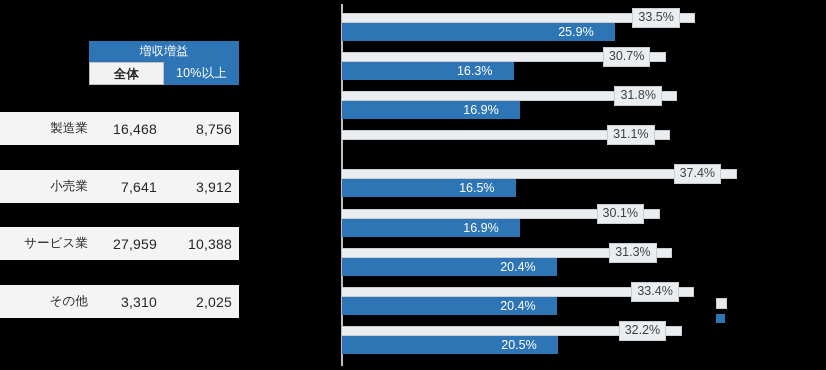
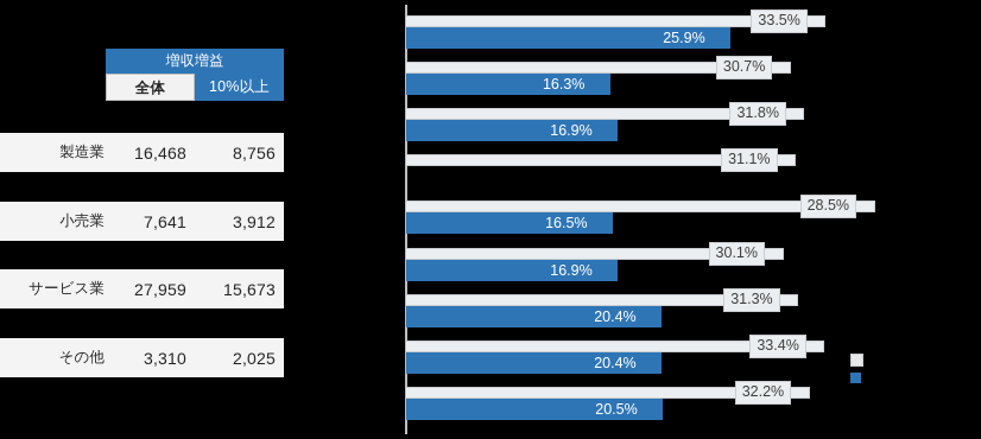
  増収増益
  全体
  10%以上
  製造業
  16,468
  8,756
  小売業
  7,641
  3,912
  サービス業
  27,959
- 10,388
+ 15,673
  その他
  3,310
  2,025
  33.5%
  25.9%
  30.7%
  16.3%
  31.8%
  16.9%
  31.1%
- 37.4%
+ 28.5%
  16.5%
  30.1%
  16.9%
  31.3%
  20.4%
  33.4%
  20.4%
  32.2%
  20.5%
